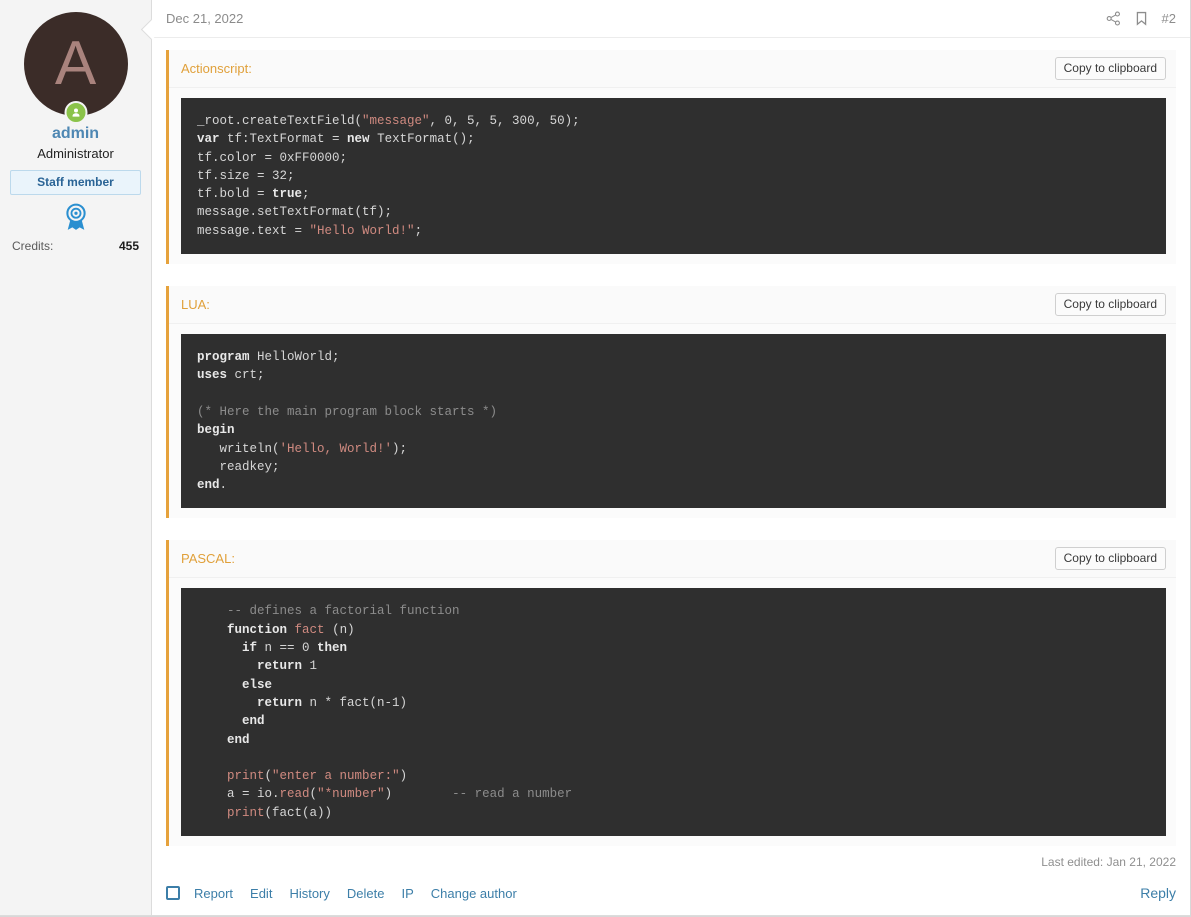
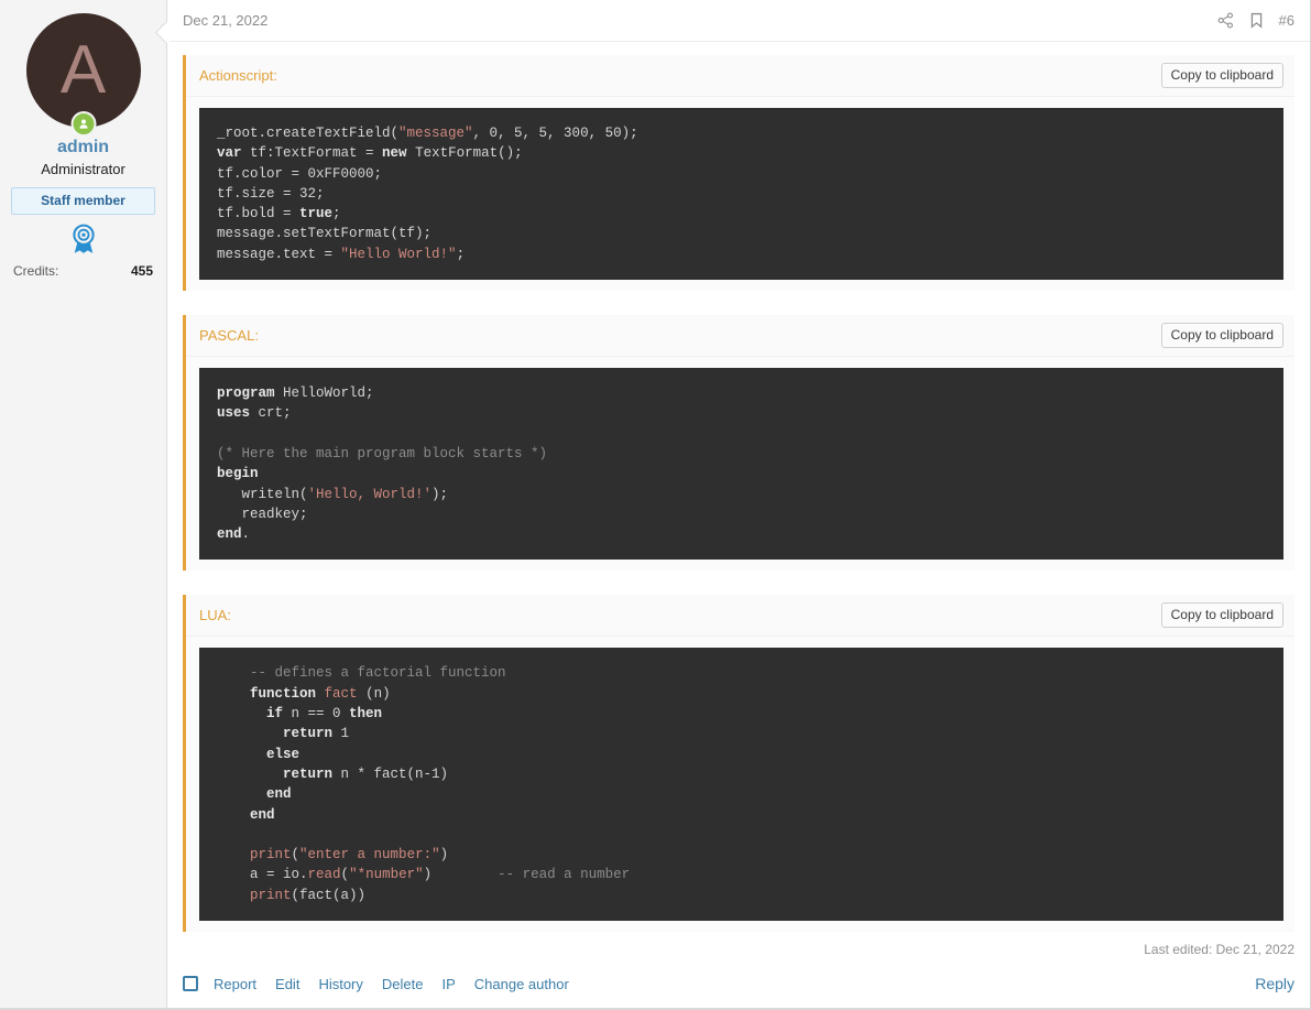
  A
  admin
  Administrator
  Staff member
  Credits:
  455
  Dec 21, 2022
- #2
+ #6
  Actionscript:
  Copy to clipboard
  _root.createTextField("message", 0, 5, 5, 300, 50); var tf:TextFormat = new TextFormat(); tf.color = 0xFF0000; tf.size = 32; tf.bold = true; message.setTextFormat(tf); message.text = "Hello World!";
- LUA:
+ PASCAL:
  Copy to clipboard
  program HelloWorld; uses crt; (* Here the main program block starts *) begin writeln('Hello, World!'); readkey; end.
- PASCAL:
+ LUA:
  Copy to clipboard
  -- defines a factorial function function fact (n) if n == 0 then return 1 else return n * fact(n-1) end end print("enter a number:") a = io.read("*number") -- read a number print(fact(a))
- Last edited: Jan 21, 2022
+ Last edited: Dec 21, 2022
  Report
  Edit
  History
  Delete
  IP
  Change author
  Reply
